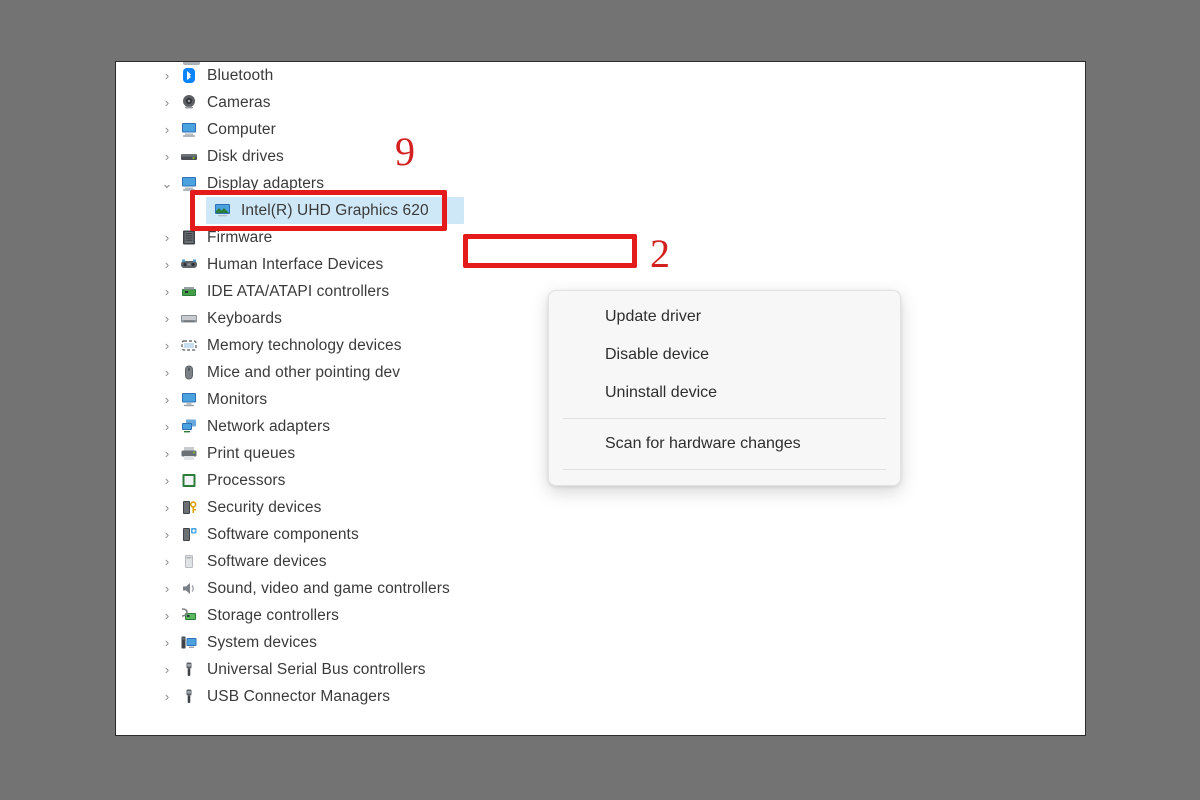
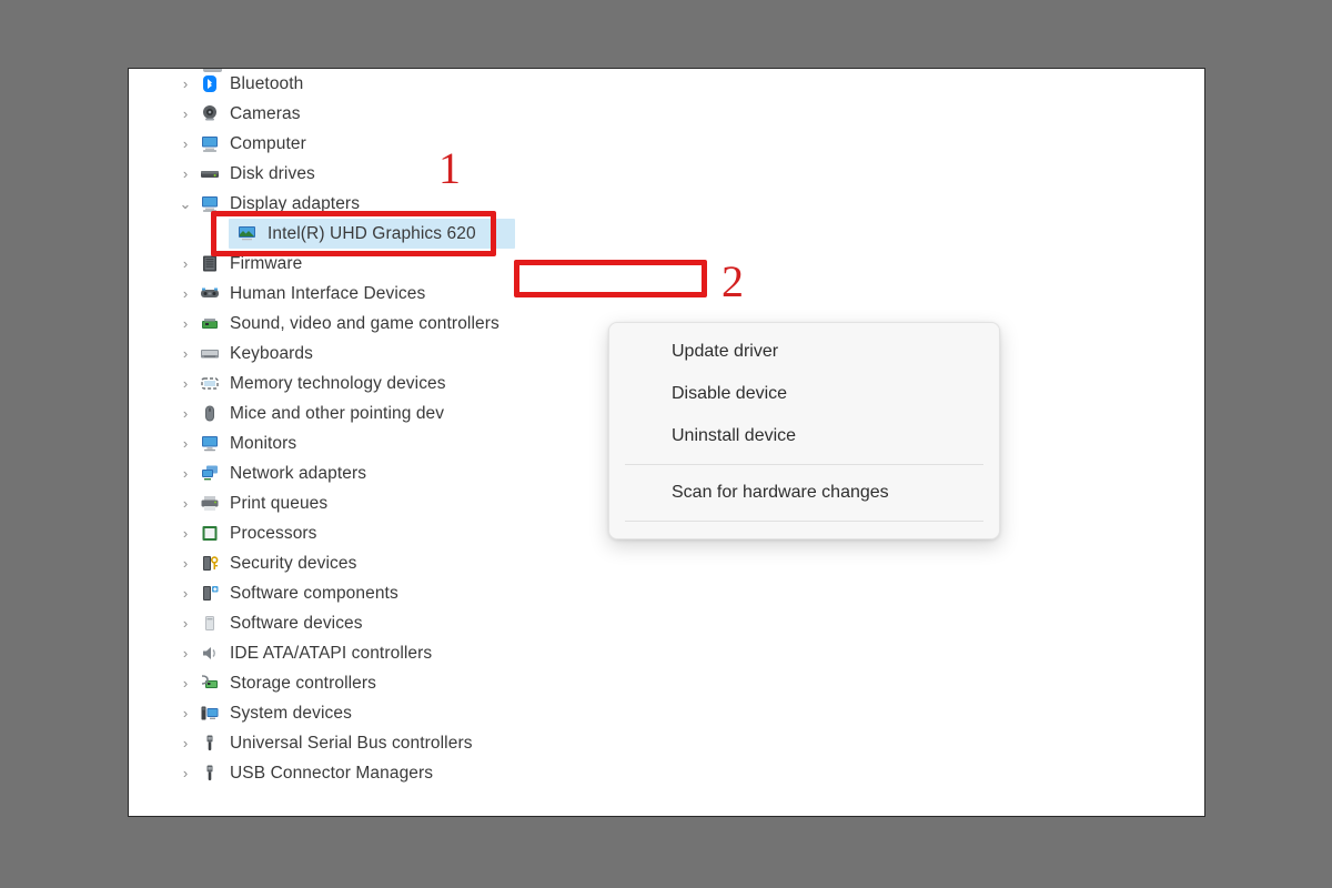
  ›
  Bluetooth
  ›
  Cameras
  ›
  Computer
  ›
  Disk drives
  ⌄
  Display adapters
  Intel(R) UHD Graphics 620
  ›
  Firmware
  ›
  Human Interface Devices
  ›
- IDE ATA/ATAPI controllers
+ Sound, video and game controllers
  ›
  Keyboards
  ›
  Memory technology devices
  ›
  Mice and other pointing dev
  ›
  Monitors
  ›
  Network adapters
  ›
  Print queues
  ›
  Processors
  ›
  Security devices
  ›
  Software components
  ›
  Software devices
  ›
- Sound, video and game controllers
+ IDE ATA/ATAPI controllers
  ›
  Storage controllers
  ›
  System devices
  ›
  Universal Serial Bus controllers
  ›
  USB Connector Managers
  Update driver
  Disable device
  Uninstall device
  Scan for hardware changes
- 9
+ 1
  2
